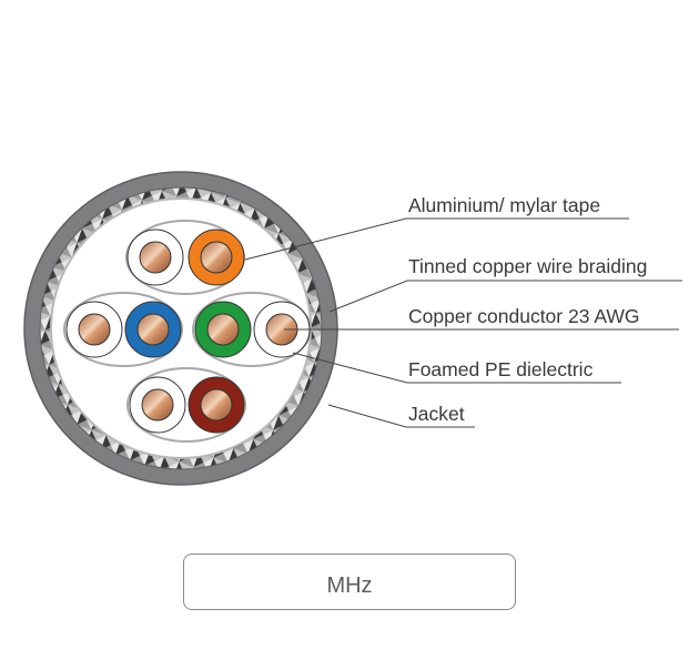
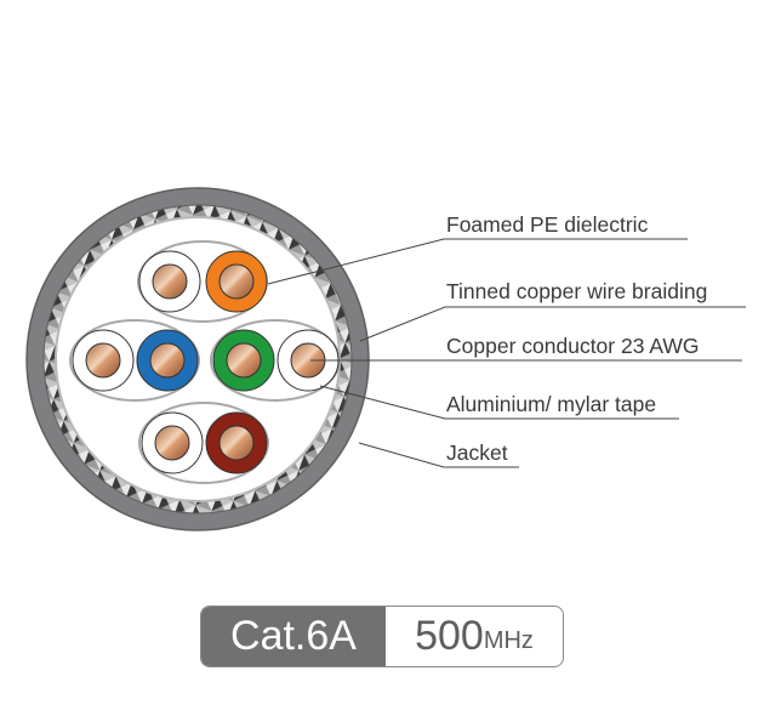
- Aluminium/ mylar tape
+ Foamed PE dielectric
  Tinned copper wire braiding
  Copper conductor 23 AWG
- Foamed PE dielectric
+ Aluminium/ mylar tape
  Jacket
+ Cat.6A
+ 500
  MHz
